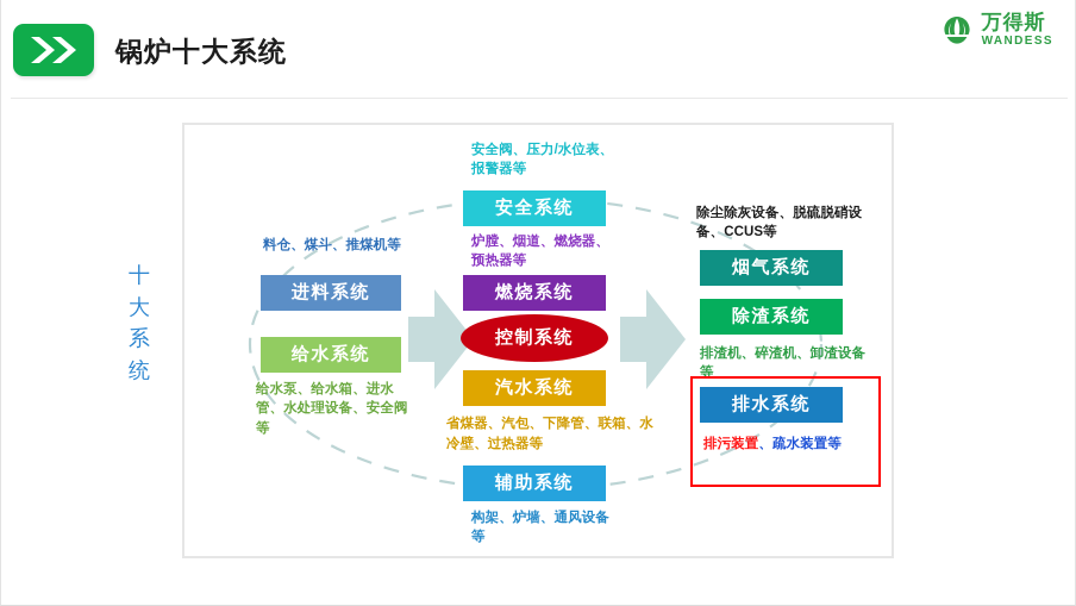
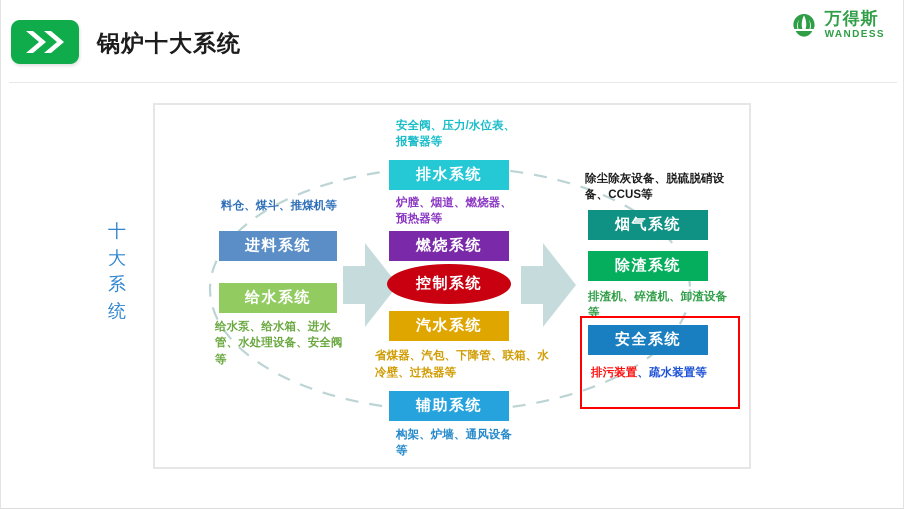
  锅炉十大系统
  万得斯
  WANDESS
  十
  大
  系
  统
  料仓、煤斗、推煤机等
  进料系统
  给水系统
  给水泵、给水箱、进水管、水处理设备、安全阀等
  安全阀、压力/水位表、报警器等
- 安全系统
+ 排水系统
  炉膛、烟道、燃烧器、预热器等
  燃烧系统
  控制系统
  汽水系统
  省煤器、汽包、下降管、联箱、水冷壁、过热器等
  辅助系统
  构架、炉墙、通风设备等
  除尘除灰设备、脱硫脱硝设备、CCUS等
  烟气系统
  除渣系统
  排渣机、碎渣机、卸渣设备等
- 排水系统
+ 安全系统
  排污装置、疏水装置等
